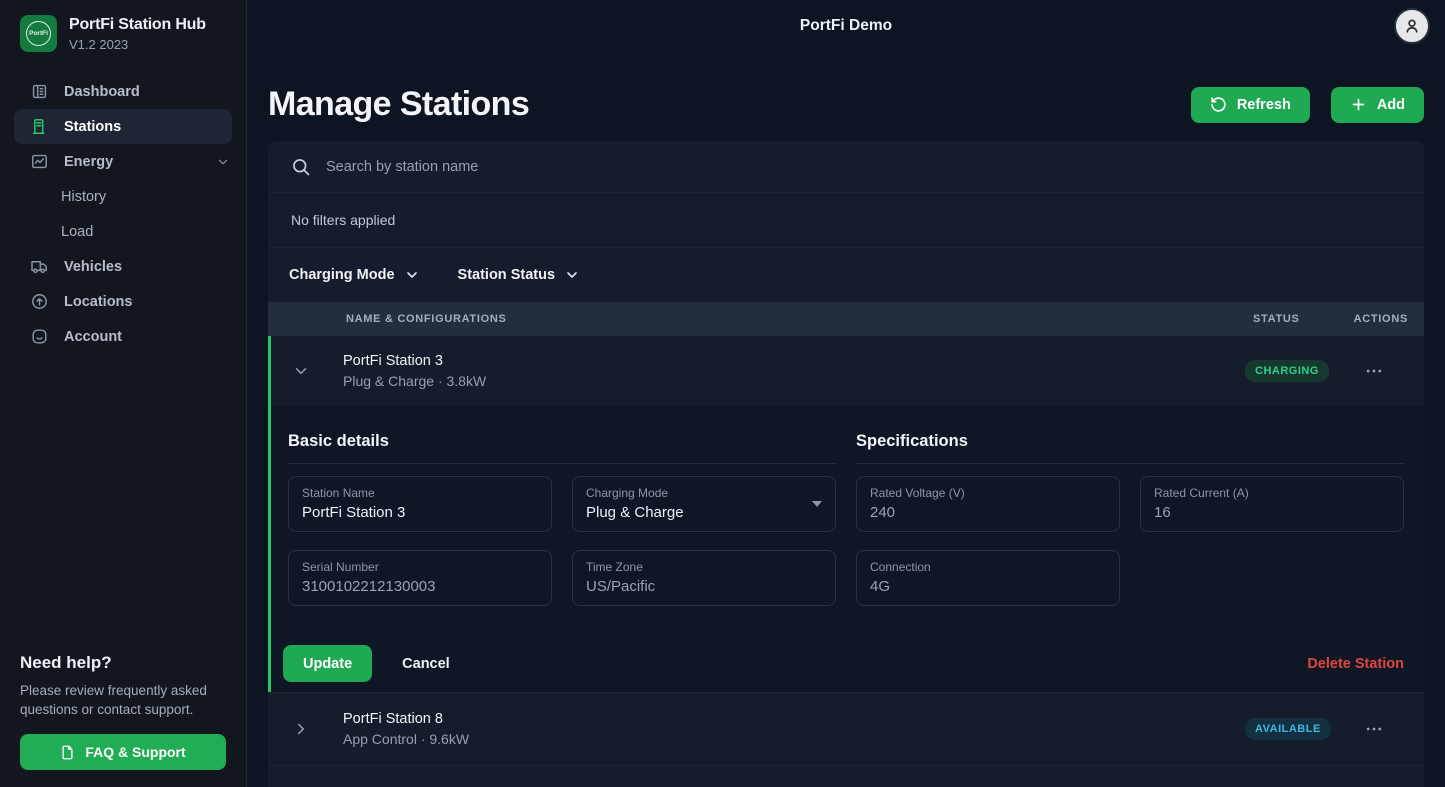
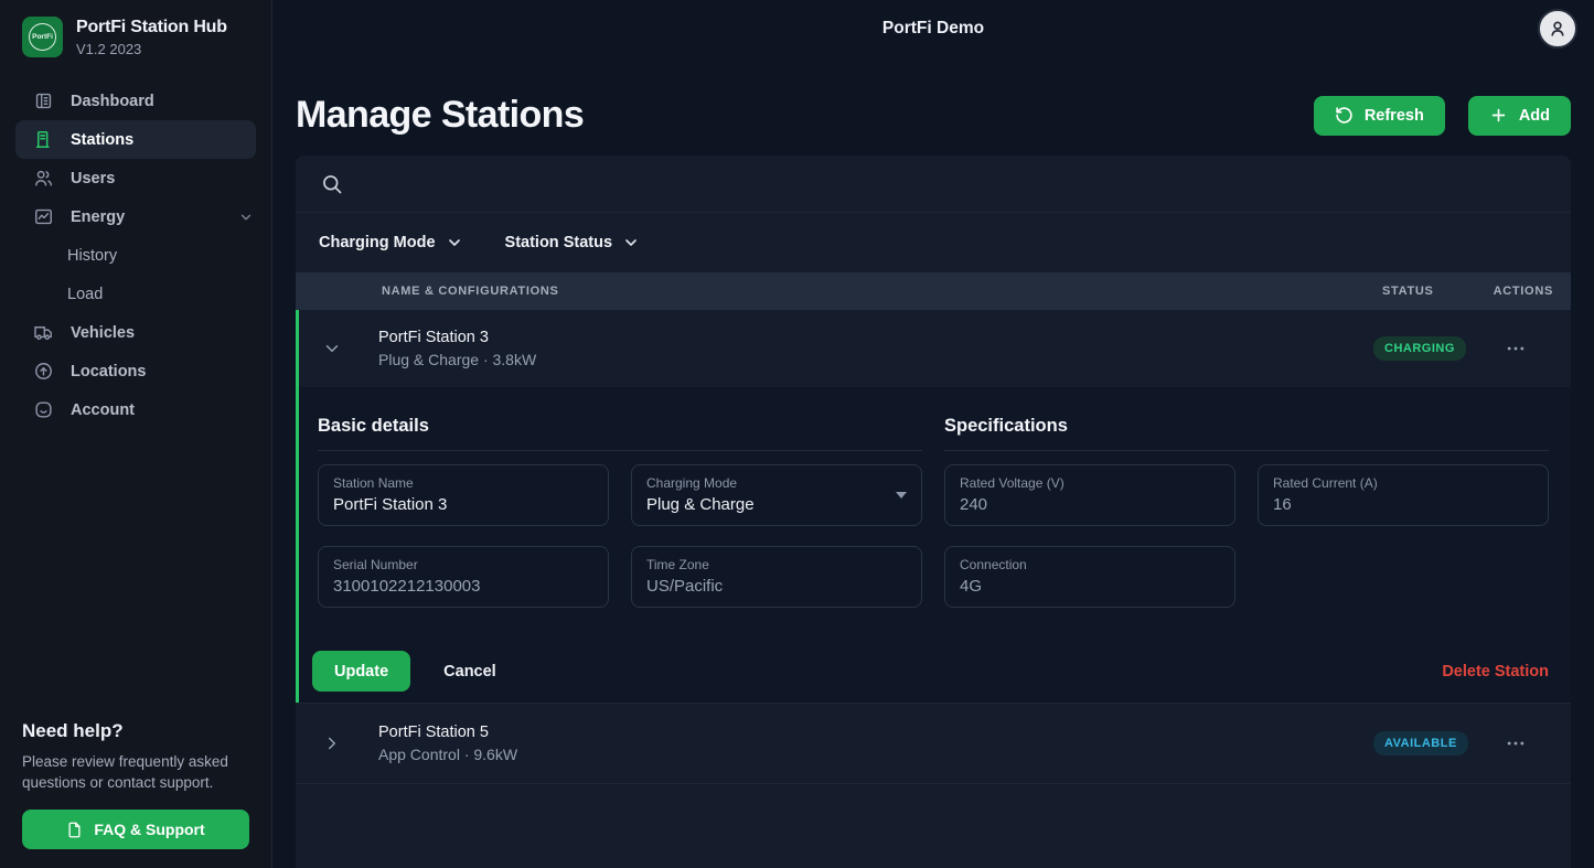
  PortFi Station Hub
  V1.2 2023
  Dashboard
  Stations
+ Users
  Energy
  History
  Load
  Vehicles
  Locations
  Account
  Need help?
  Please review frequently asked questions or contact support.
  FAQ & Support
  PortFi Demo
  Manage Stations
  Refresh
  Add
- Search by station name
- No filters applied
  Charging Mode
  Station Status
  NAME & CONFIGURATIONS
  STATUS
  ACTIONS
  PortFi Station 3
  Plug & Charge · 3.8kW
  CHARGING
  Basic details
  Station Name
  PortFi Station 3
  Charging Mode
  Plug & Charge
  Serial Number
  3100102212130003
  Time Zone
  US/Pacific
  Specifications
  Rated Voltage (V)
  240
  Rated Current (A)
  16
  Connection
  4G
  Update
  Cancel
  Delete Station
- PortFi Station 8
+ PortFi Station 5
  App Control · 9.6kW
  AVAILABLE
